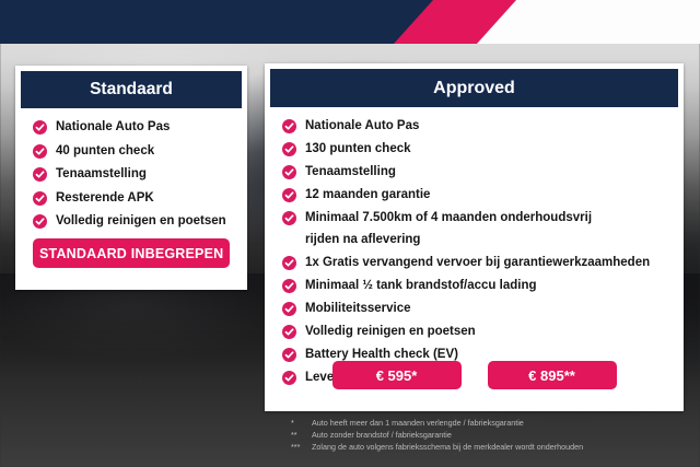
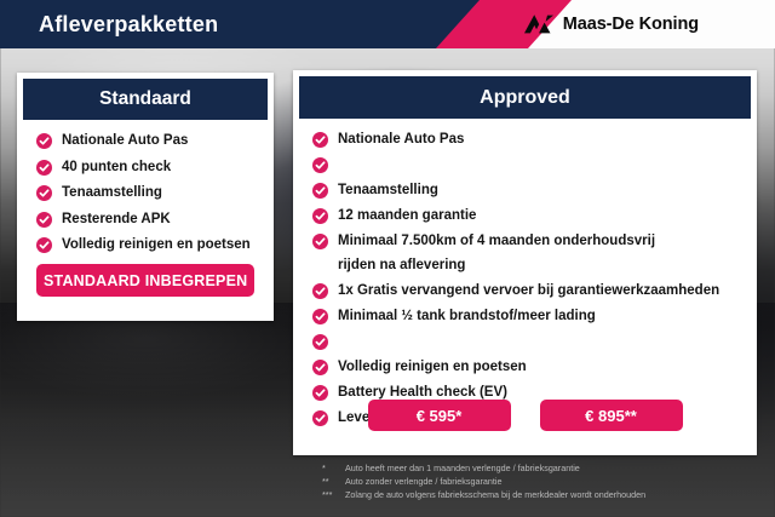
+ Afleverpakketten
+ Maas-De Koning
  Standaard
  Nationale Auto Pas
  40 punten check
  Tenaamstelling
  Resterende APK
  Volledig reinigen en poetsen
  STANDAARD INBEGREPEN
  Approved
  Nationale Auto Pas
- 130 punten check
  Tenaamstelling
  12 maanden garantie
  Minimaal 7.500km of 4 maanden onderhoudsvrij
  rijden na aflevering
  1x Gratis vervangend vervoer bij garantiewerkzaamheden
- Minimaal ½ tank brandstof/accu lading
+ Minimaal ½ tank brandstof/meer lading
- Mobiliteitsservice
  Volledig reinigen en poetsen
  Battery Health check (EV)
  € 595*
  € 895**
  *
  Auto heeft meer dan 1 maanden verlengde / fabrieksgarantie
  **
- Auto zonder brandstof / fabrieksgarantie
+ Auto zonder verlengde / fabrieksgarantie
  ***
  Zolang de auto volgens fabrieksschema bij de merkdealer wordt onderhouden
